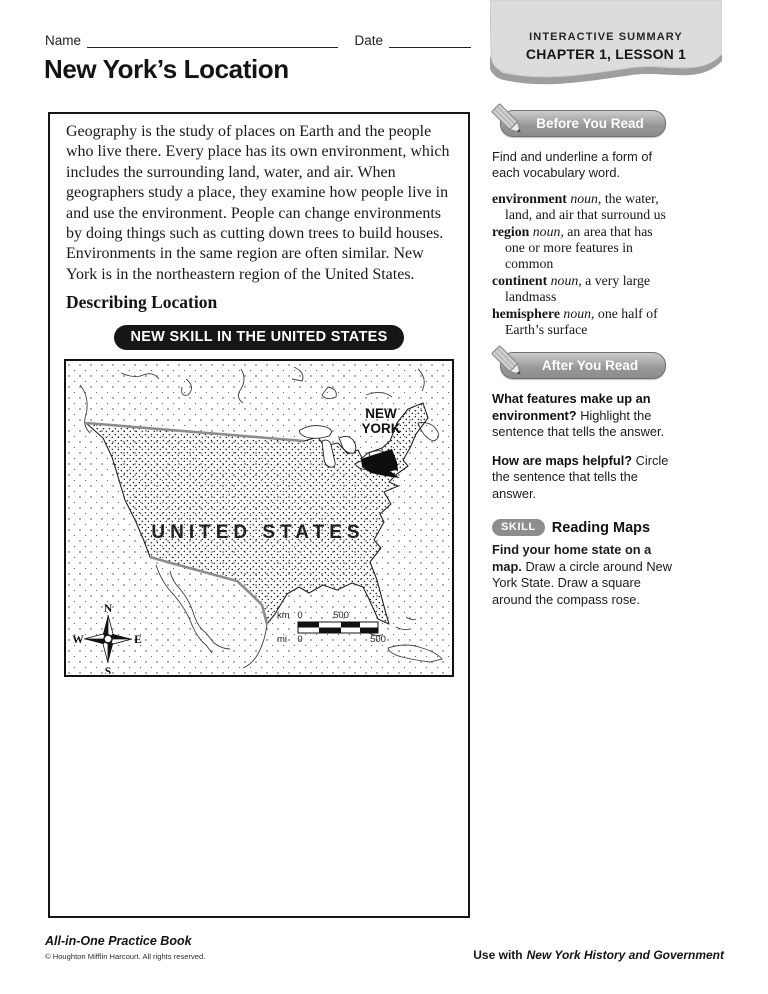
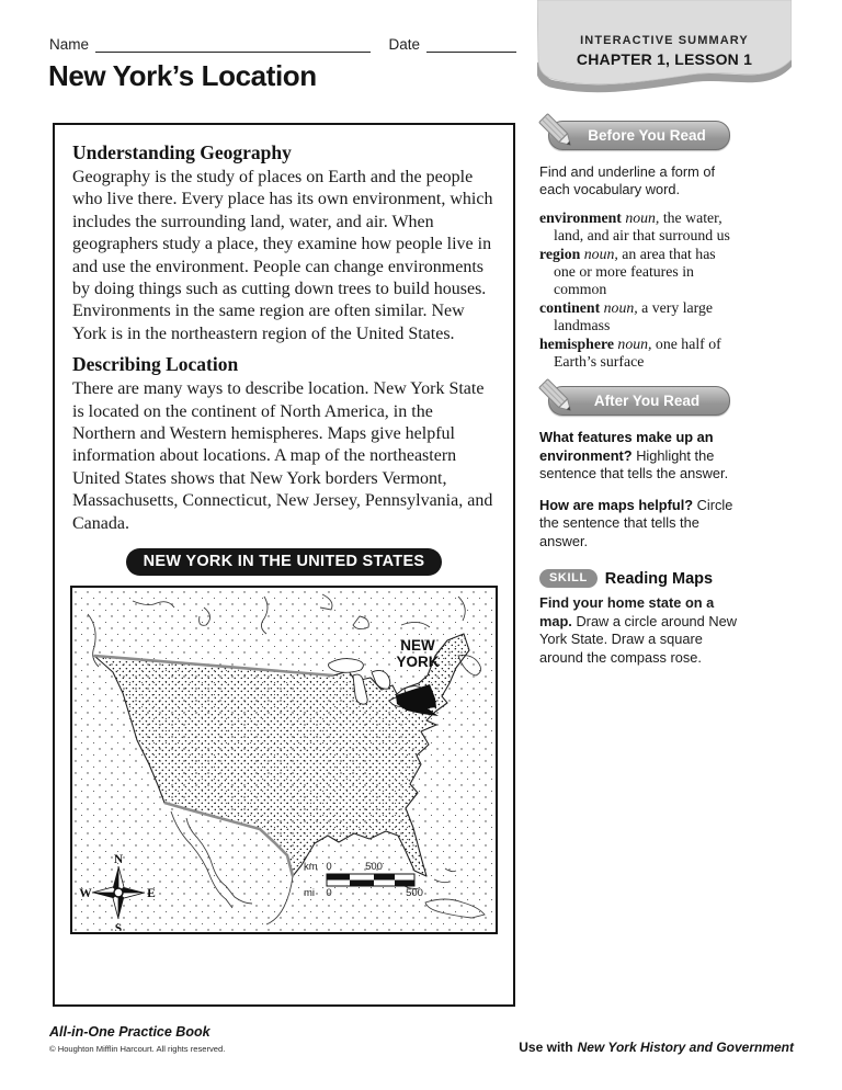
  Name
  Date
  New York’s Location
  INTERACTIVE SUMMARY
  CHAPTER 1, LESSON 1
+ Understanding Geography
  Geography is the study of places on Earth and the people who live there. Every place has its own environment, which includes the surrounding land, water, and air. When geographers study a place, they examine how people live in and use the environment. People can change environments by doing things such as cutting down trees to build houses. Environments in the same region are often similar. New York is in the northeastern region of the United States.
  Describing Location
+ There are many ways to describe location. New York State is located on the continent of North America, in the Northern and Western hemispheres. Maps give helpful information about locations. A map of the northeastern United States shows that New York borders Vermont, Massachusetts, Connecticut, New Jersey, Pennsylvania, and Canada.
- NEW SKILL IN THE UNITED STATES
+ NEW YORK IN THE UNITED STATES
  NEW
  YORK
- UNITED STATES
  N
  E
  S
  W
  km
  0
  500
  mi
  0
  500
  Before You Read
  Find and underline a form of each vocabulary word.
  environment noun, the water, land, and air that surround us
  region noun, an area that has one or more features in common
  continent noun, a very large landmass
  hemisphere noun, one half of Earth’s surface
  After You Read
  What features make up an environment? Highlight the sentence that tells the answer.
  How are maps helpful? Circle the sentence that tells the answer.
  SKILL
  Reading Maps
  Find your home state on a map. Draw a circle around New York State. Draw a square around the compass rose.
  All-in-One Practice Book
  © Houghton Mifflin Harcourt. All rights reserved.
  Use with New York History and Government
